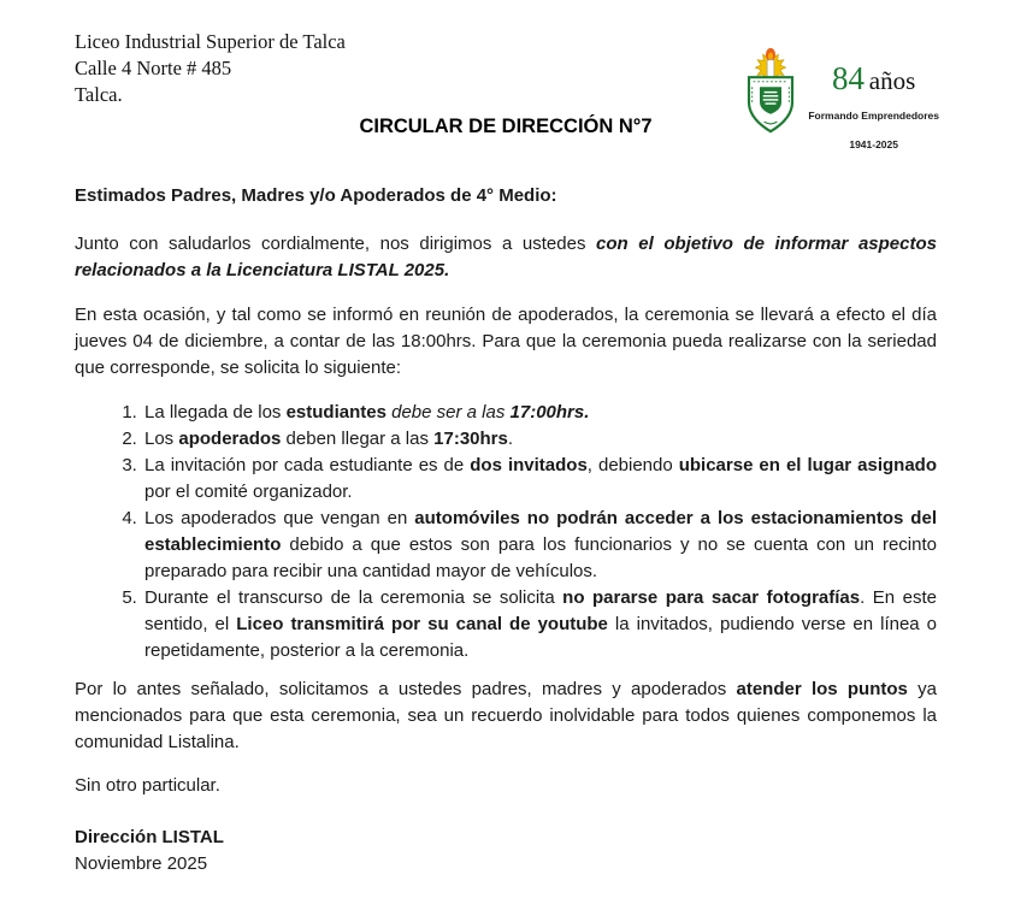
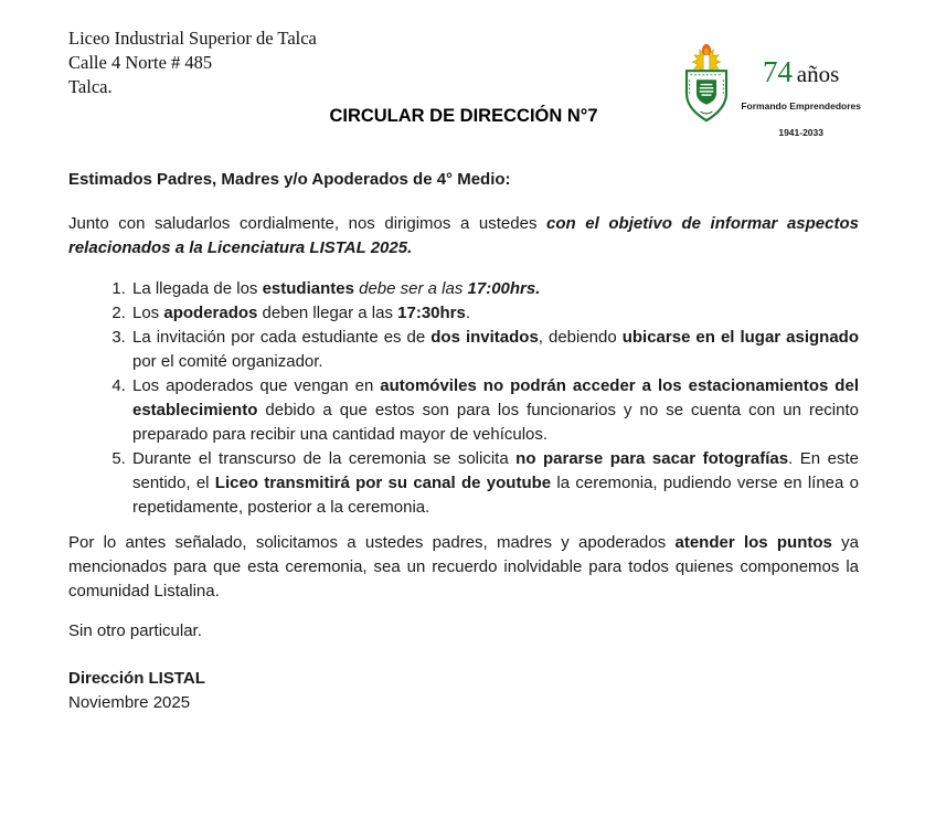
  Liceo Industrial Superior de Talca
  Calle 4 Norte # 485
  Talca.
- 84 años
+ 74 años
  Formando Emprendedores
- 1941-2025
+ 1941-2033
  CIRCULAR DE DIRECCIÓN N°7
  Estimados Padres, Madres y/o Apoderados de 4° Medio:
  Junto con saludarlos cordialmente, nos dirigimos a ustedes con el objetivo de informar aspectos relacionados a la Licenciatura LISTAL 2025.
- En esta ocasión, y tal como se informó en reunión de apoderados, la ceremonia se llevará a efecto el día jueves 04 de diciembre, a contar de las 18:00hrs. Para que la ceremonia pueda realizarse con la seriedad que corresponde, se solicita lo siguiente:
  La llegada de los estudiantes debe ser a las 17:00hrs.
  Los apoderados deben llegar a las 17:30hrs.
  La invitación por cada estudiante es de dos invitados, debiendo ubicarse en el lugar asignado por el comité organizador.
  Los apoderados que vengan en automóviles no podrán acceder a los estacionamientos del establecimiento debido a que estos son para los funcionarios y no se cuenta con un recinto preparado para recibir una cantidad mayor de vehículos.
- Durante el transcurso de la ceremonia se solicita no pararse para sacar fotografías. En este sentido, el Liceo transmitirá por su canal de youtube la invitados, pudiendo verse en línea o repetidamente, posterior a la ceremonia.
+ Durante el transcurso de la ceremonia se solicita no pararse para sacar fotografías. En este sentido, el Liceo transmitirá por su canal de youtube la ceremonia, pudiendo verse en línea o repetidamente, posterior a la ceremonia.
  Por lo antes señalado, solicitamos a ustedes padres, madres y apoderados atender los puntos ya mencionados para que esta ceremonia, sea un recuerdo inolvidable para todos quienes componemos la comunidad Listalina.
  Sin otro particular.
  Dirección LISTAL
  Noviembre 2025
